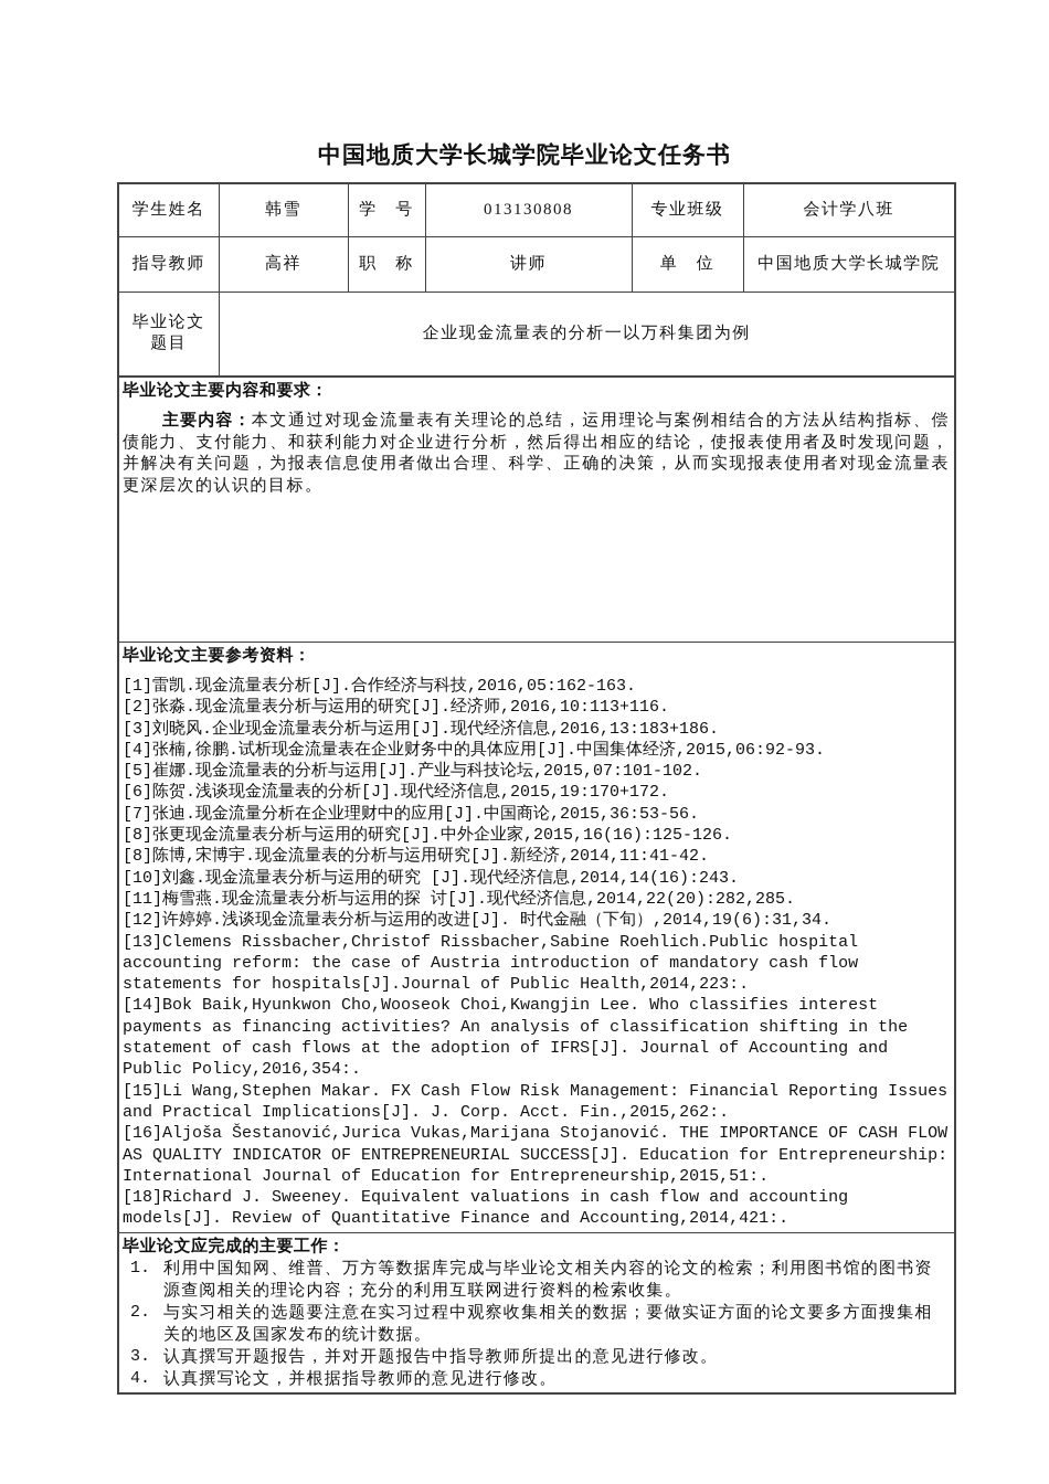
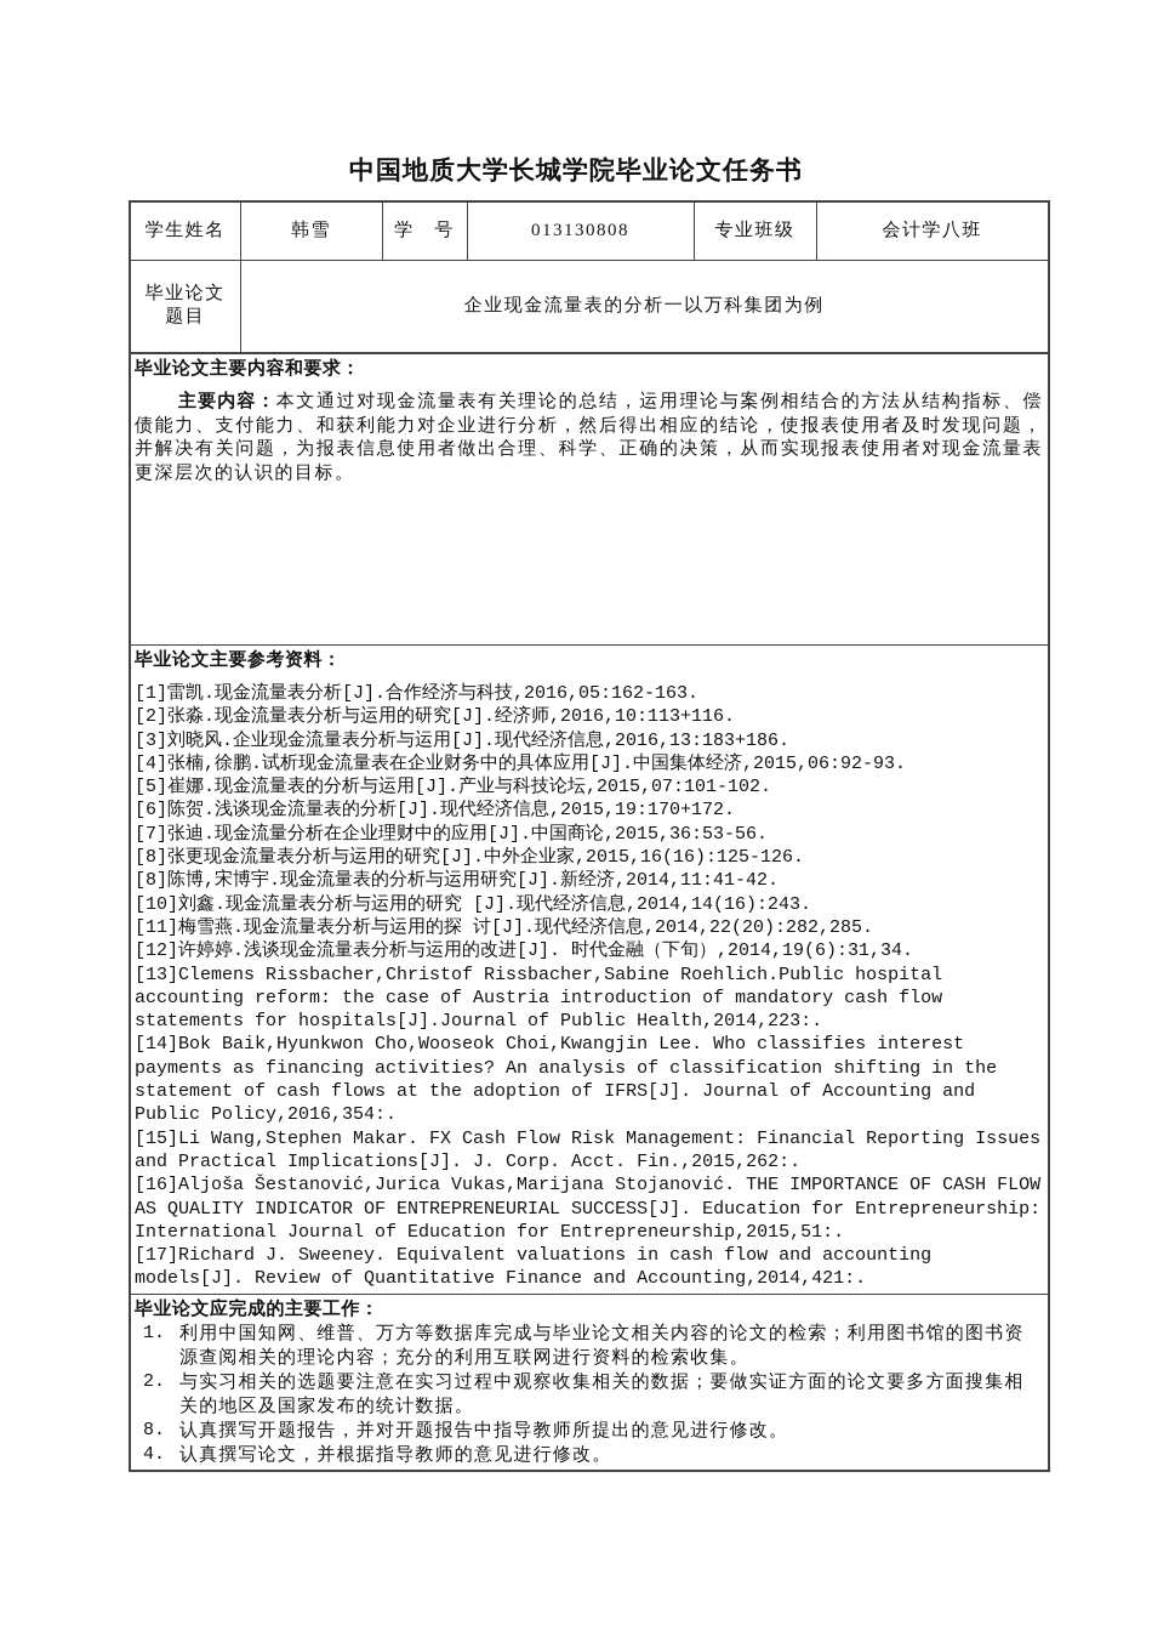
  中国地质大学长城学院毕业论文任务书
  学生姓名	韩雪	学 号	013130808	专业班级	会计学八班
- 指导教师	高祥	职 称	讲师	单 位	中国地质大学长城学院
  毕业论文 题目	企业现金流量表的分析一以万科集团为例
  毕业论文主要内容和要求：
  主要内容：本文通过对现金流量表有关理论的总结，运用理论与案例相结合的方法从结构指标、偿债能力、支付能力、和获利能力对企业进行分析，然后得出相应的结论，使报表使用者及时发现问题，并解决有关问题，为报表信息使用者做出合理、科学、正确的决策，从而实现报表使用者对现金流量表更深层次的认识的目标。
  毕业论文主要参考资料：
  [1]雷凯.现金流量表分析[J].合作经济与科技,2016,05:162-163.
  [2]张淼.现金流量表分析与运用的研究[J].经济师,2016,10:113+116.
  [3]刘晓风.企业现金流量表分析与运用[J].现代经济信息,2016,13:183+186.
  [4]张楠,徐鹏.试析现金流量表在企业财务中的具体应用[J].中国集体经济,2015,06:92-93.
  [5]崔娜.现金流量表的分析与运用[J].产业与科技论坛,2015,07:101-102.
  [6]陈贺.浅谈现金流量表的分析[J].现代经济信息,2015,19:170+172.
  [7]张迪.现金流量分析在企业理财中的应用[J].中国商论,2015,36:53-56.
  [8]张更现金流量表分析与运用的研究[J].中外企业家,2015,16(16):125-126.
  [8]陈博,宋博宇.现金流量表的分析与运用研究[J].新经济,2014,11:41-42.
  [10]刘鑫.现金流量表分析与运用的研究 [J].现代经济信息,2014,14(16):243.
  [11]梅雪燕.现金流量表分析与运用的探 讨[J].现代经济信息,2014,22(20):282,285.
  [12]许婷婷.浅谈现金流量表分析与运用的改进[J]. 时代金融（下旬）,2014,19(6):31,34.
  [13]Clemens Rissbacher,Christof Rissbacher,Sabine Roehlich.Public hospital accounting reform: the case of Austria introduction of mandatory cash flow statements for hospitals[J].Journal of Public Health,2014,223:.
  [14]Bok Baik,Hyunkwon Cho,Wooseok Choi,Kwangjin Lee. Who classifies interest payments as financing activities? An analysis of classification shifting in the statement of cash flows at the adoption of IFRS[J]. Journal of Accounting and Public Policy,2016,354:.
  [15]Li Wang,Stephen Makar. FX Cash Flow Risk Management: Financial Reporting Issues and Practical Implications[J]. J. Corp. Acct. Fin.,2015,262:.
  [16]Aljoša Šestanović,Jurica Vukas,Marijana Stojanović. THE IMPORTANCE OF CASH FLOW AS QUALITY INDICATOR OF ENTREPRENEURIAL SUCCESS[J]. Education for Entrepreneurship: International Journal of Education for Entrepreneurship,2015,51:.
- [18]Richard J. Sweeney. Equivalent valuations in cash flow and accounting models[J]. Review of Quantitative Finance and Accounting,2014,421:.
+ [17]Richard J. Sweeney. Equivalent valuations in cash flow and accounting models[J]. Review of Quantitative Finance and Accounting,2014,421:.
  毕业论文应完成的主要工作：
  1.
  利用中国知网、维普、万方等数据库完成与毕业论文相关内容的论文的检索；利用图书馆的图书资源查阅相关的理论内容；充分的利用互联网进行资料的检索收集。
  2.
  与实习相关的选题要注意在实习过程中观察收集相关的数据；要做实证方面的论文要多方面搜集相关的地区及国家发布的统计数据。
- 3.
+ 8.
  认真撰写开题报告，并对开题报告中指导教师所提出的意见进行修改。
  4.
  认真撰写论文，并根据指导教师的意见进行修改。
